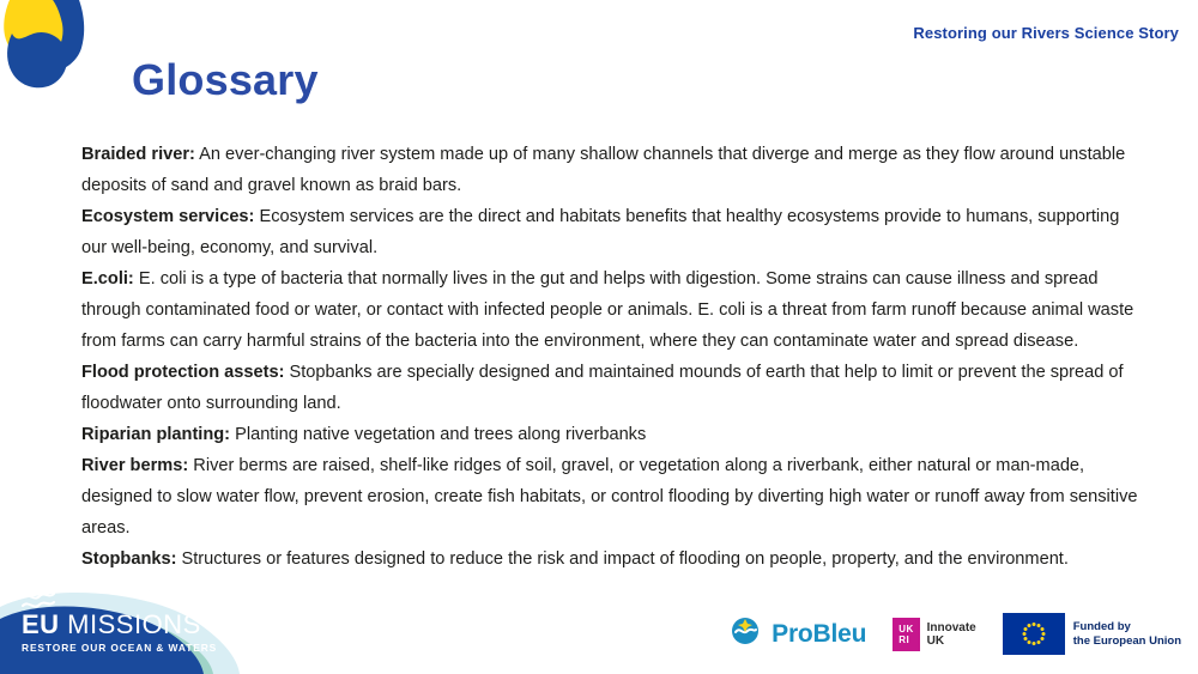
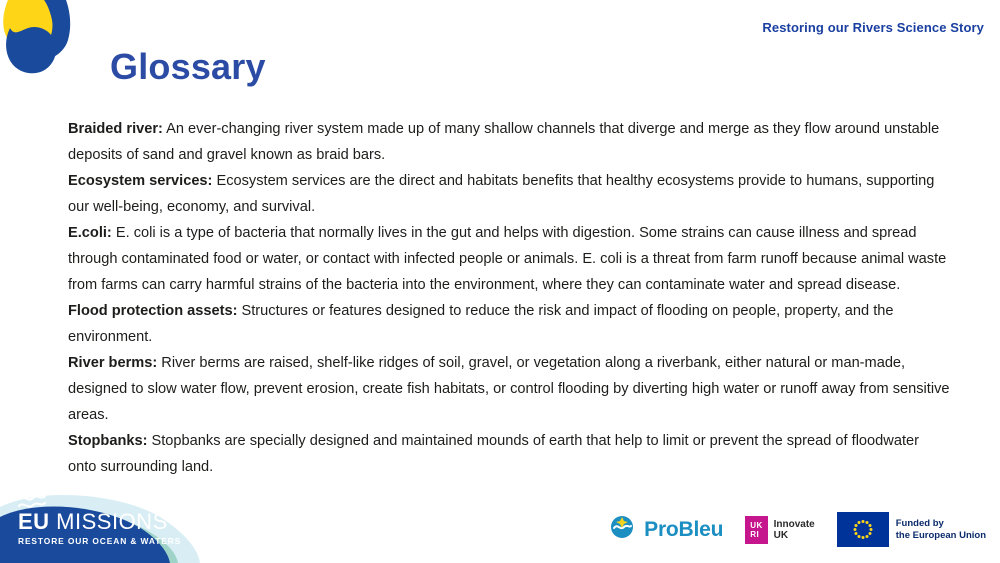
  Restoring our Rivers Science Story
  Glossary
  Braided river: An ever-changing river system made up of many shallow channels that diverge and merge as they flow around unstable deposits of sand and gravel known as braid bars.
  Ecosystem services: Ecosystem services are the direct and habitats benefits that healthy ecosystems provide to humans, supporting our well-being, economy, and survival.
  E.coli: E. coli is a type of bacteria that normally lives in the gut and helps with digestion. Some strains can cause illness and spread through contaminated food or water, or contact with infected people or animals. E. coli is a threat from farm runoff because animal waste from farms can carry harmful strains of the bacteria into the environment, where they can contaminate water and spread disease.
- Flood protection assets: Stopbanks are specially designed and maintained mounds of earth that help to limit or prevent the spread of floodwater onto surrounding land.
+ Flood protection assets: Structures or features designed to reduce the risk and impact of flooding on people, property, and the environment.
- Riparian planting: Planting native vegetation and trees along riverbanks
  River berms: River berms are raised, shelf-like ridges of soil, gravel, or vegetation along a riverbank, either natural or man-made, designed to slow water flow, prevent erosion, create fish habitats, or control flooding by diverting high water or runoff away from sensitive areas.
- Stopbanks: Structures or features designed to reduce the risk and impact of flooding on people, property, and the environment.
+ Stopbanks: Stopbanks are specially designed and maintained mounds of earth that help to limit or prevent the spread of floodwater onto surrounding land.
  EU MISSIONS
  RESTORE OUR OCEAN & WATERS
  ProBleu
  UK
  RI
  Innovate
  UK
  Funded by
  the European Union
